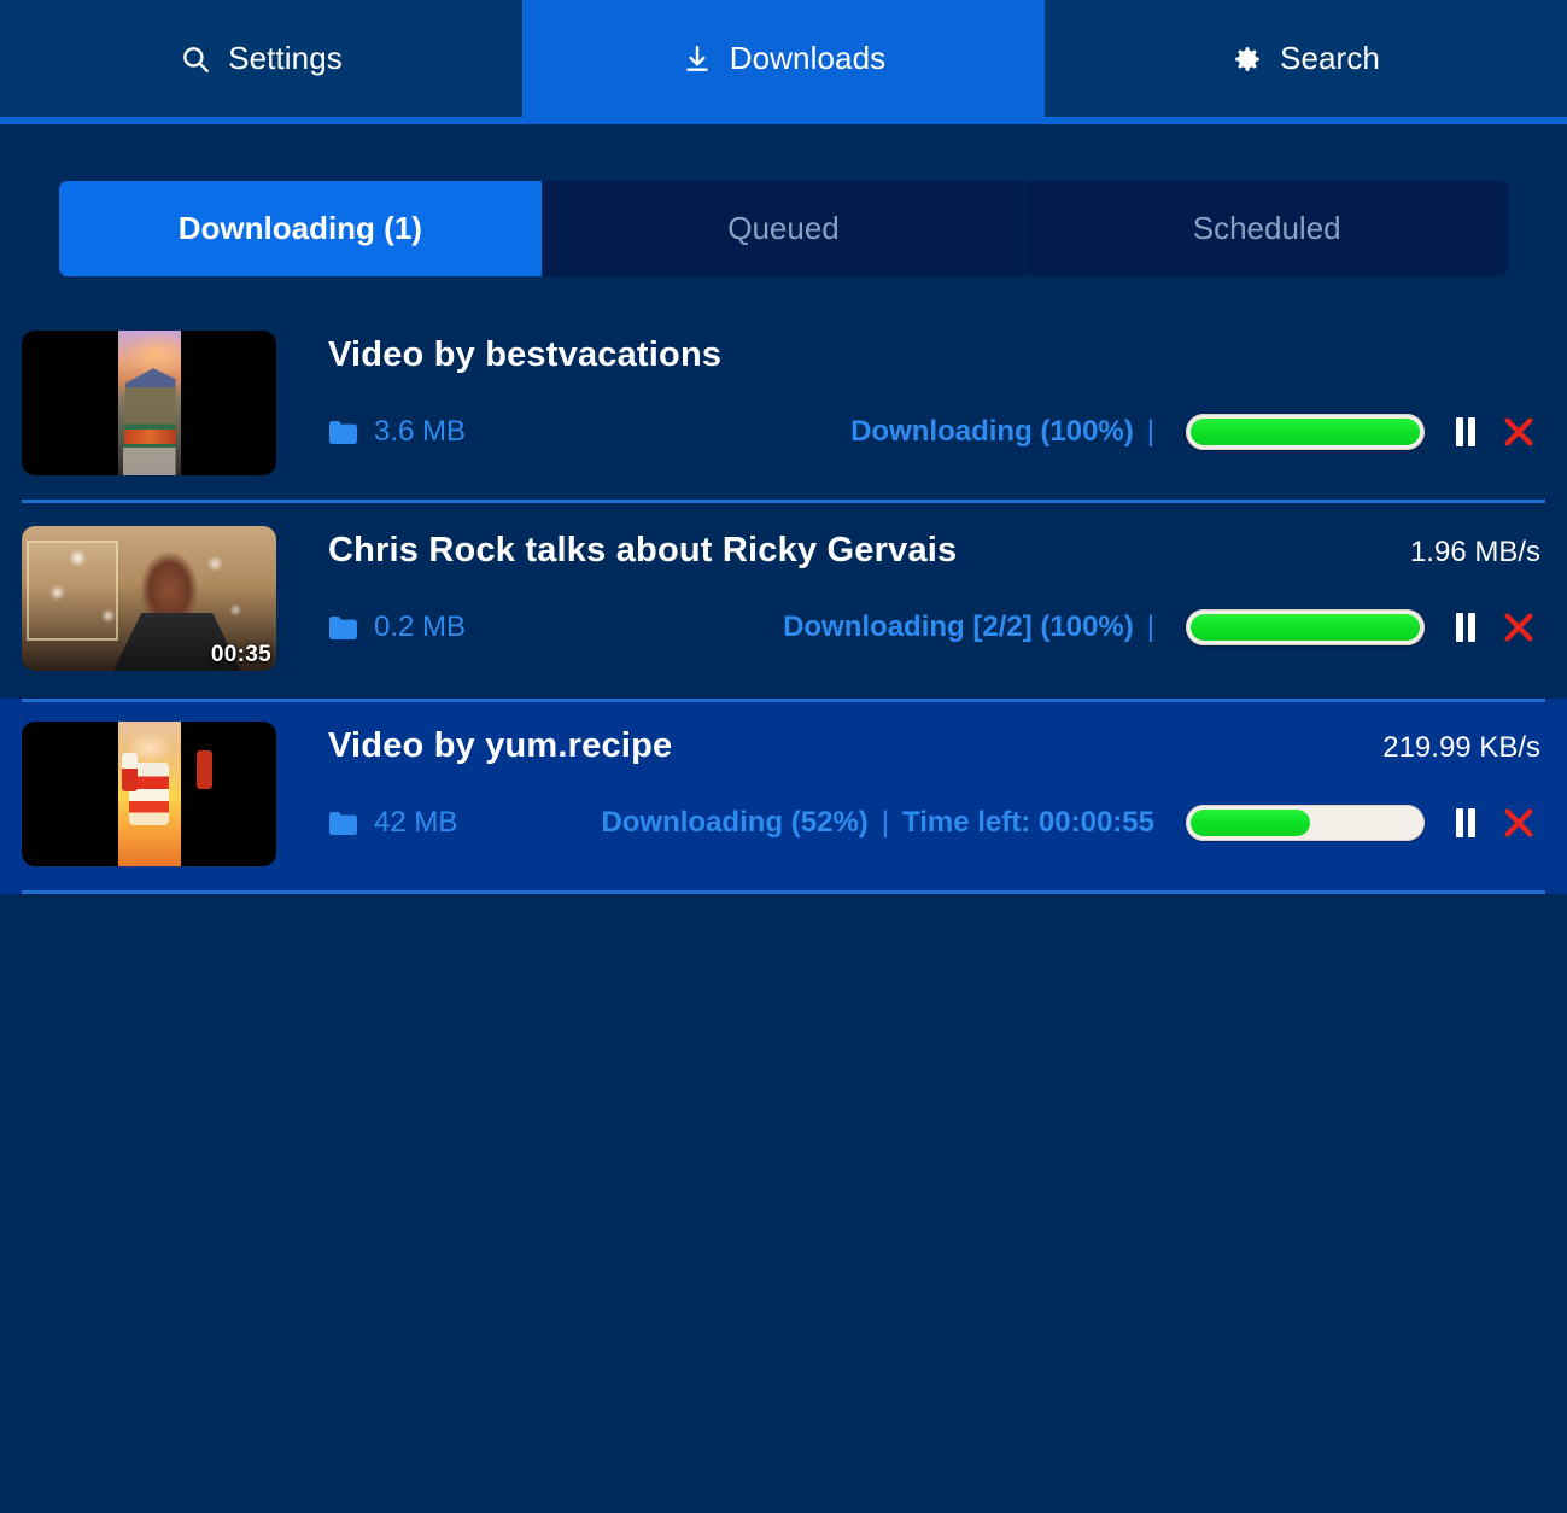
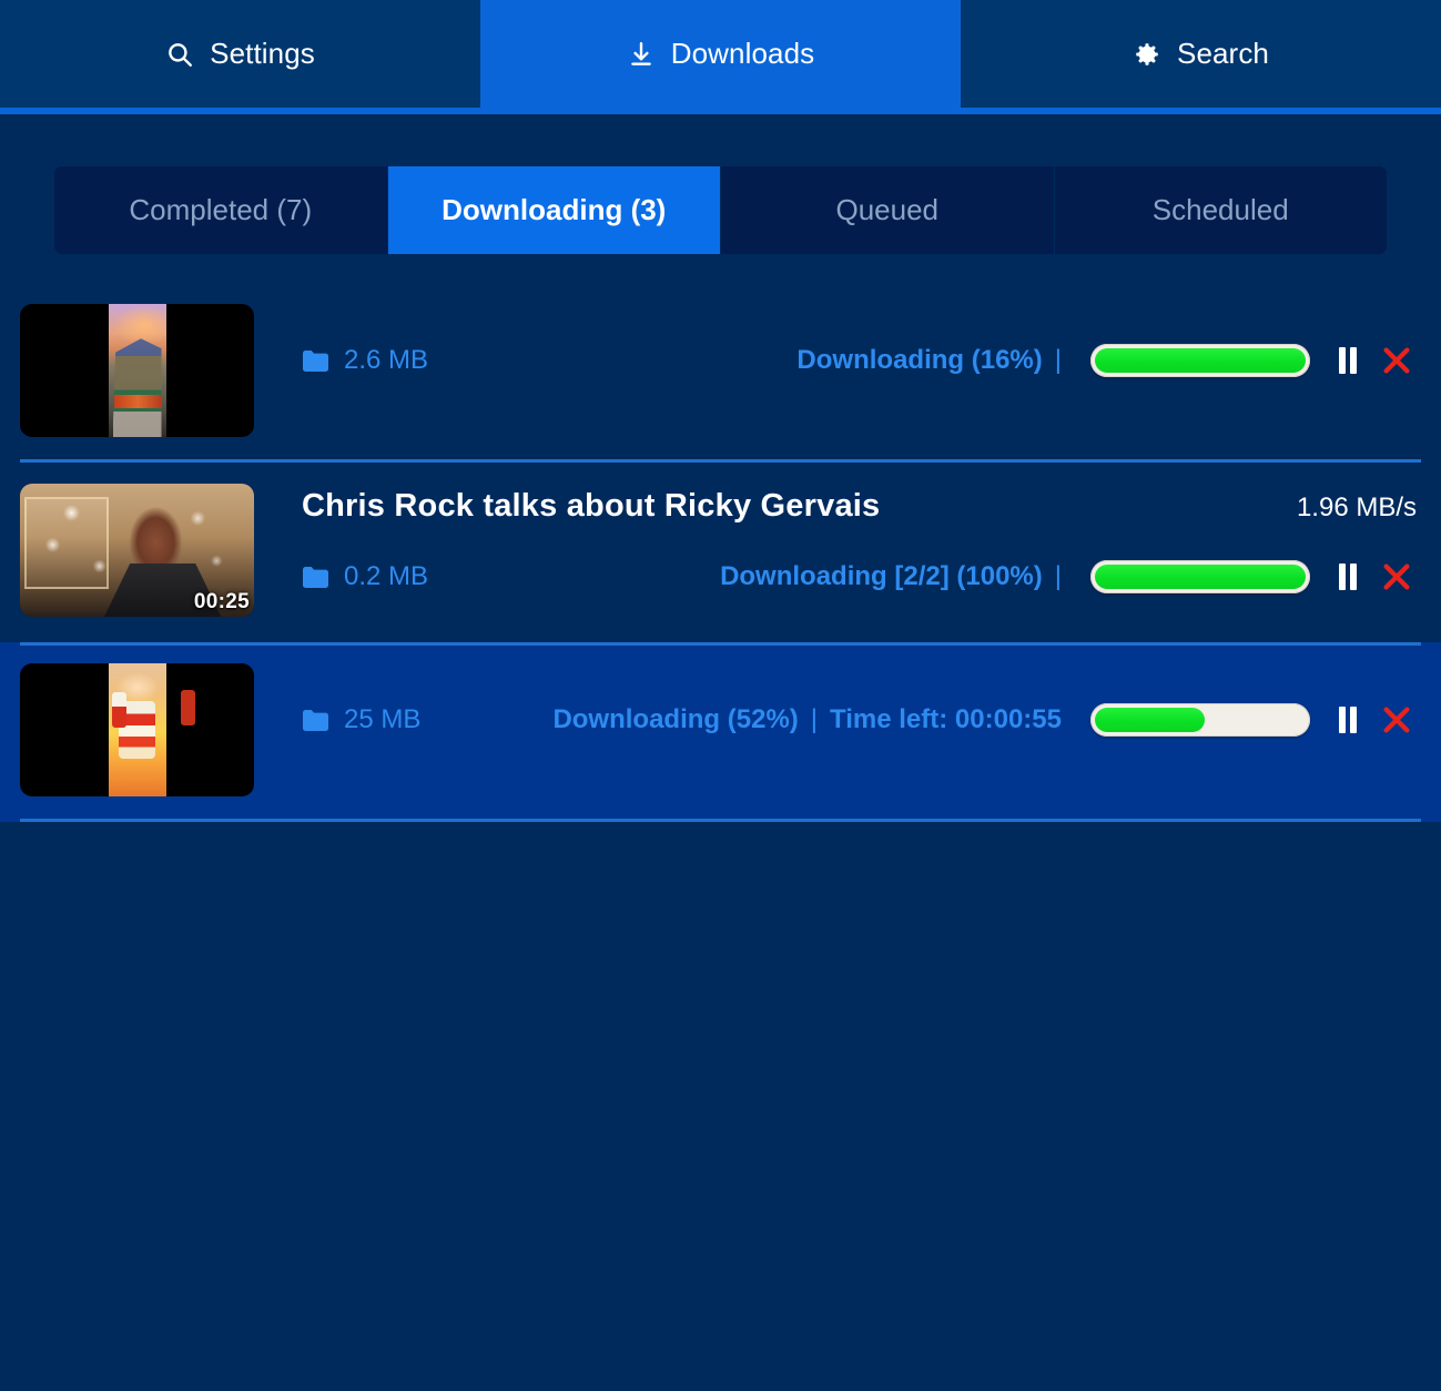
  Settings
  Downloads
  Search
+ Completed (7)
- Downloading (1)
+ Downloading (3)
  Queued
  Scheduled
- Video by bestvacations
- 3.6 MB
+ 2.6 MB
- Downloading (100%)
+ Downloading (16%)
  |
- 00:35
+ 00:25
  Chris Rock talks about Ricky Gervais
  1.96 MB/s
  0.2 MB
  Downloading [2/2] (100%)
  |
- Video by yum.recipe
- 219.99 KB/s
- 42 MB
+ 25 MB
  Downloading (52%)
  |
  Time left: 00:00:55
